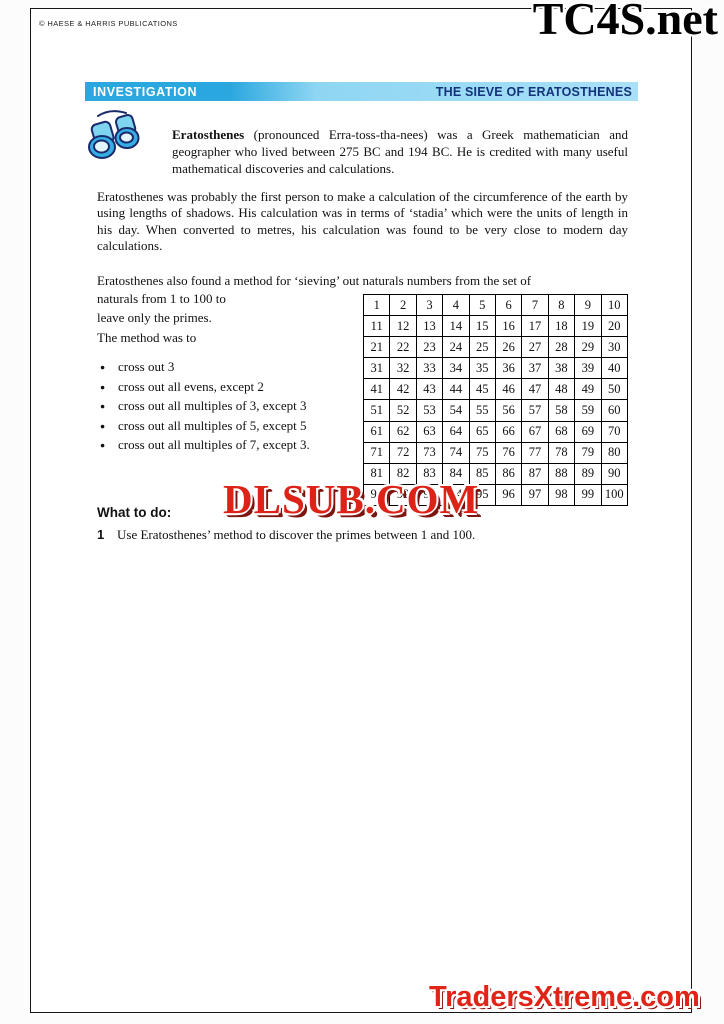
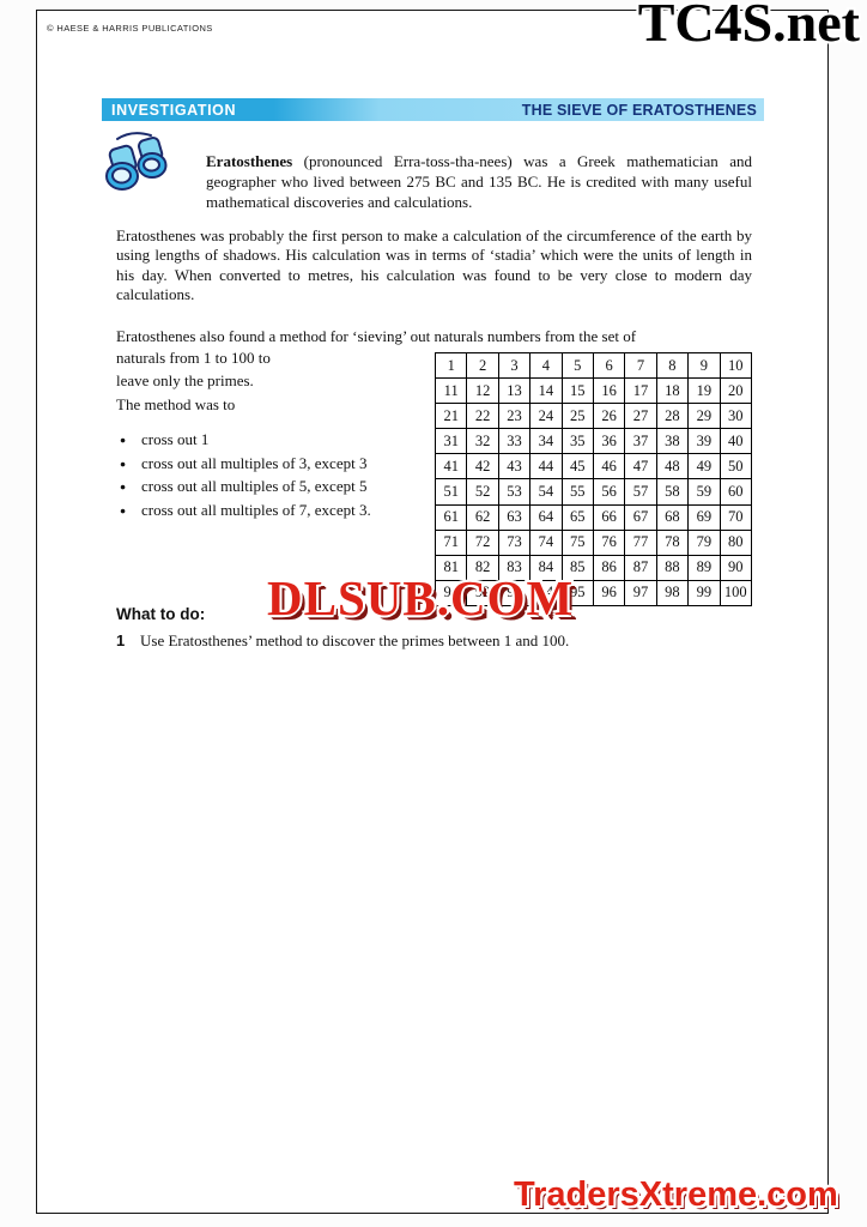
  © HAESE & HARRIS PUBLICATIONS
  TC4S.net
  INVESTIGATION
  THE SIEVE OF ERATOSTHENES
- Eratosthenes (pronounced Erra-toss-tha-nees) was a Greek mathematician and geographer who lived between 275 BC and 194 BC. He is credited with many useful mathematical discoveries and calculations.
+ Eratosthenes (pronounced Erra-toss-tha-nees) was a Greek mathematician and geographer who lived between 275 BC and 135 BC. He is credited with many useful mathematical discoveries and calculations.
  Eratosthenes was probably the first person to make a calculation of the circumference of the earth by using lengths of shadows. His calculation was in terms of ‘stadia’ which were the units of length in his day. When converted to metres, his calculation was found to be very close to modern day calculations.
  Eratosthenes also found a method for ‘sieving’ out naturals numbers from the set of
  naturals from 1 to 100 to
  leave only the primes.
  The method was to
- cross out 3
+ cross out 1
- cross out all evens, except 2
  cross out all multiples of 3, except 3
  cross out all multiples of 5, except 5
  cross out all multiples of 7, except 3.
  1	2	3	4	5	6	7	8	9	10
  11	12	13	14	15	16	17	18	19	20
  21	22	23	24	25	26	27	28	29	30
  31	32	33	34	35	36	37	38	39	40
  41	42	43	44	45	46	47	48	49	50
  51	52	53	54	55	56	57	58	59	60
  61	62	63	64	65	66	67	68	69	70
  71	72	73	74	75	76	77	78	79	80
  81	82	83	84	85	86	87	88	89	90
  91	92	93	94	95	96	97	98	99	100
  DLSUB.COM
  What to do:
  1
  Use Eratosthenes’ method to discover the primes between 1 and 100.
  TradersXtreme.com
